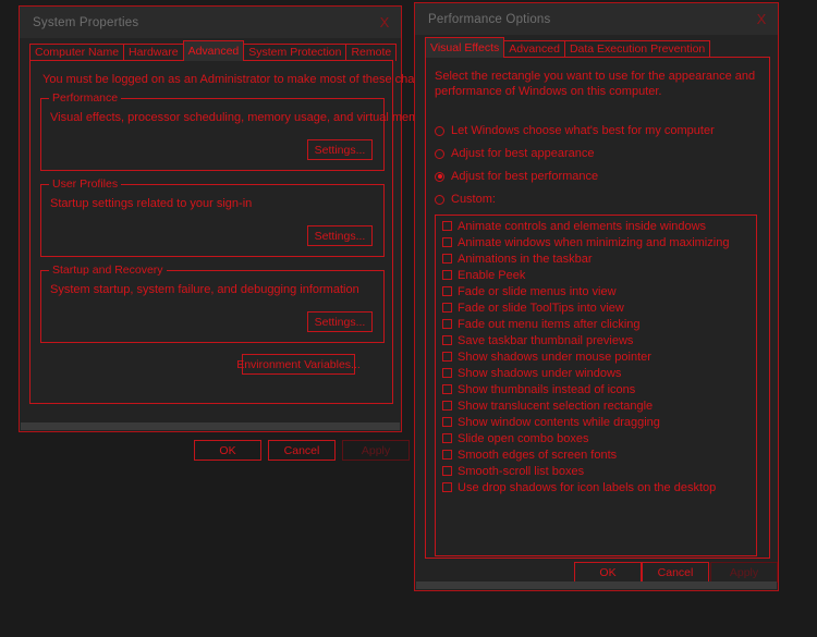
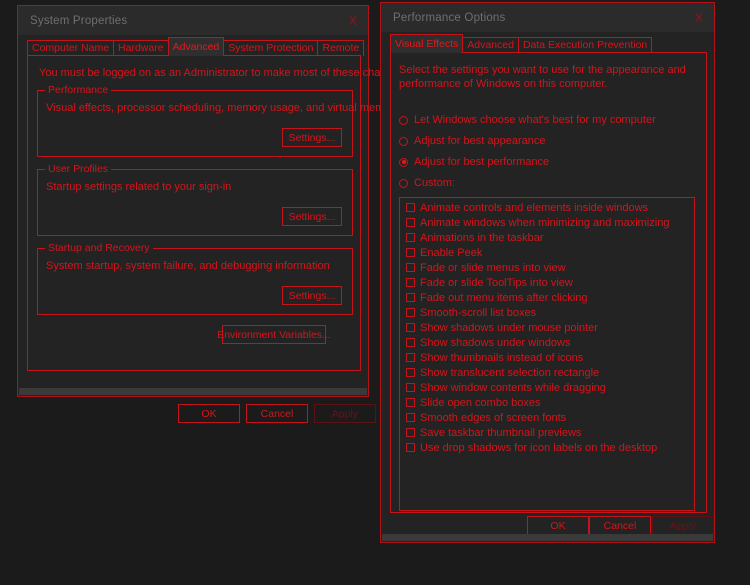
  System Properties
  X
  Computer Name
  Hardware
  Advanced
  System Protection
  Remote
  You must be logged on as an Administrator to make most of these cha
  Performance
  Visual effects, processor scheduling, memory usage, and virtual me
  Settings...
  User Profiles
  Startup settings related to your sign-in
  Settings...
  Startup and Recovery
  System startup, system failure, and debugging information
  Settings...
  Environment Variables...
  OK
  Cancel
  Apply
  Performance Options
  X
  Visual Effects
  Advanced
  Data Execution Prevention
- Select the rectangle you want to use for the appearance and performance of Windows on this computer.
+ Select the settings you want to use for the appearance and performance of Windows on this computer.
  Let Windows choose what's best for my computer
  Adjust for best appearance
  Adjust for best performance
  Custom:
  Animate controls and elements inside windows
  Animate windows when minimizing and maximizing
  Animations in the taskbar
  Enable Peek
  Fade or slide menus into view
  Fade or slide ToolTips into view
  Fade out menu items after clicking
- Save taskbar thumbnail previews
+ Smooth-scroll list boxes
  Show shadows under mouse pointer
  Show shadows under windows
  Show thumbnails instead of icons
  Show translucent selection rectangle
  Show window contents while dragging
  Slide open combo boxes
  Smooth edges of screen fonts
- Smooth-scroll list boxes
+ Save taskbar thumbnail previews
  Use drop shadows for icon labels on the desktop
  OK
  Cancel
  Apply
